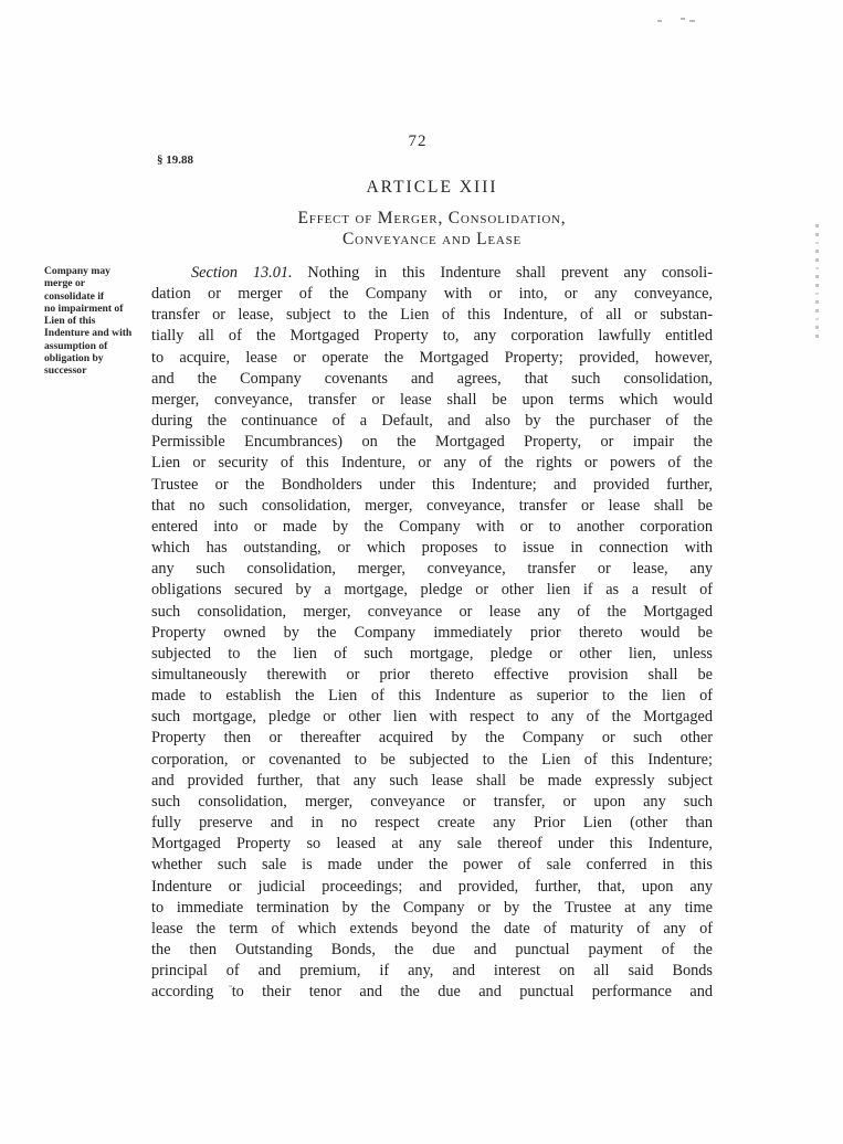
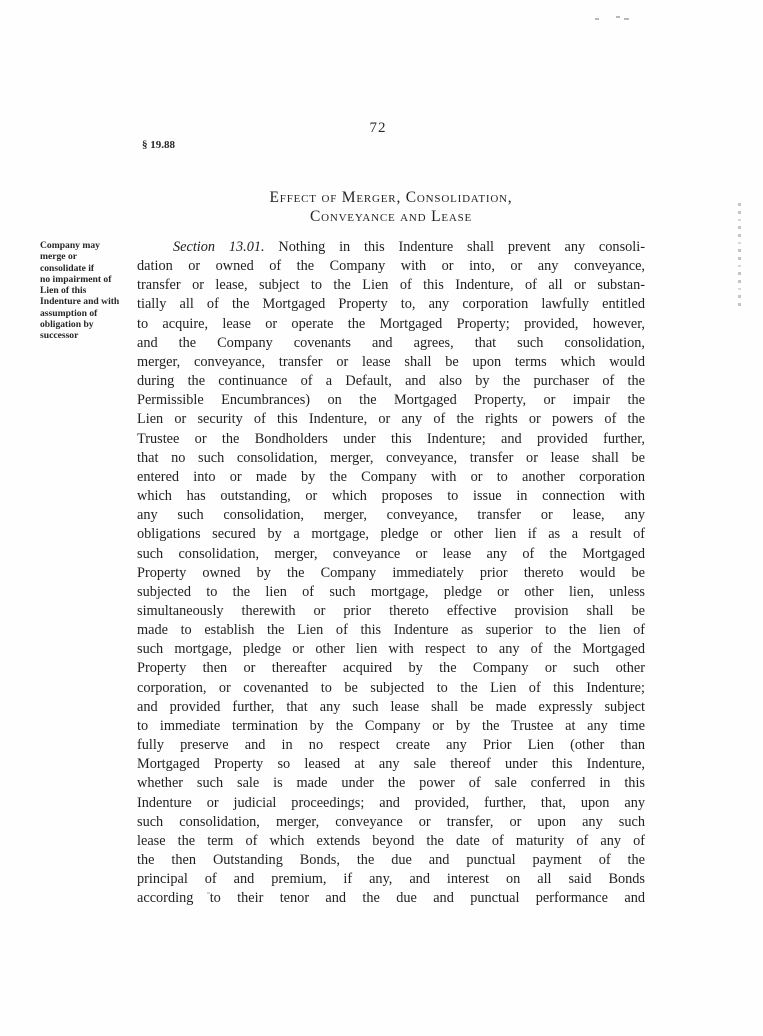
  72
  § 19.88
- ARTICLE XIII
  Effect of Merger, Consolidation,
  Conveyance and Lease
  Company may
  merge or
  consolidate if
  no impairment of
  Lien of this
  Indenture and with
  assumption of
  obligation by
  successor
  Section 13.01. Nothing in this Indenture shall prevent any consoli-
- dation or merger of the Company with or into, or any conveyance,
+ dation or owned of the Company with or into, or any conveyance,
  transfer or lease, subject to the Lien of this Indenture, of all or substan-
  tially all of the Mortgaged Property to, any corporation lawfully entitled
  to acquire, lease or operate the Mortgaged Property; provided, however,
  and the Company covenants and agrees, that such consolidation,
  merger, conveyance, transfer or lease shall be upon terms which would
  during the continuance of a Default, and also by the purchaser of the
  Permissible Encumbrances) on the Mortgaged Property, or impair the
  Lien or security of this Indenture, or any of the rights or powers of the
  Trustee or the Bondholders under this Indenture; and provided further,
  that no such consolidation, merger, conveyance, transfer or lease shall be
  entered into or made by the Company with or to another corporation
  which has outstanding, or which proposes to issue in connection with
  any such consolidation, merger, conveyance, transfer or lease, any
  obligations secured by a mortgage, pledge or other lien if as a result of
  such consolidation, merger, conveyance or lease any of the Mortgaged
  Property owned by the Company immediately prior thereto would be
  subjected to the lien of such mortgage, pledge or other lien, unless
  simultaneously therewith or prior thereto effective provision shall be
  made to establish the Lien of this Indenture as superior to the lien of
  such mortgage, pledge or other lien with respect to any of the Mortgaged
  Property then or thereafter acquired by the Company or such other
  corporation, or covenanted to be subjected to the Lien of this Indenture;
  and provided further, that any such lease shall be made expressly subject
- such consolidation, merger, conveyance or transfer, or upon any such
+ to immediate termination by the Company or by the Trustee at any time
  fully preserve and in no respect create any Prior Lien (other than
  Mortgaged Property so leased at any sale thereof under this Indenture,
  whether such sale is made under the power of sale conferred in this
  Indenture or judicial proceedings; and provided, further, that, upon any
- to immediate termination by the Company or by the Trustee at any time
+ such consolidation, merger, conveyance or transfer, or upon any such
  lease the term of which extends beyond the date of maturity of any of
  the then Outstanding Bonds, the due and punctual payment of the
  principal of and premium, if any, and interest on all said Bonds
  according to their tenor and the due and punctual performance and
